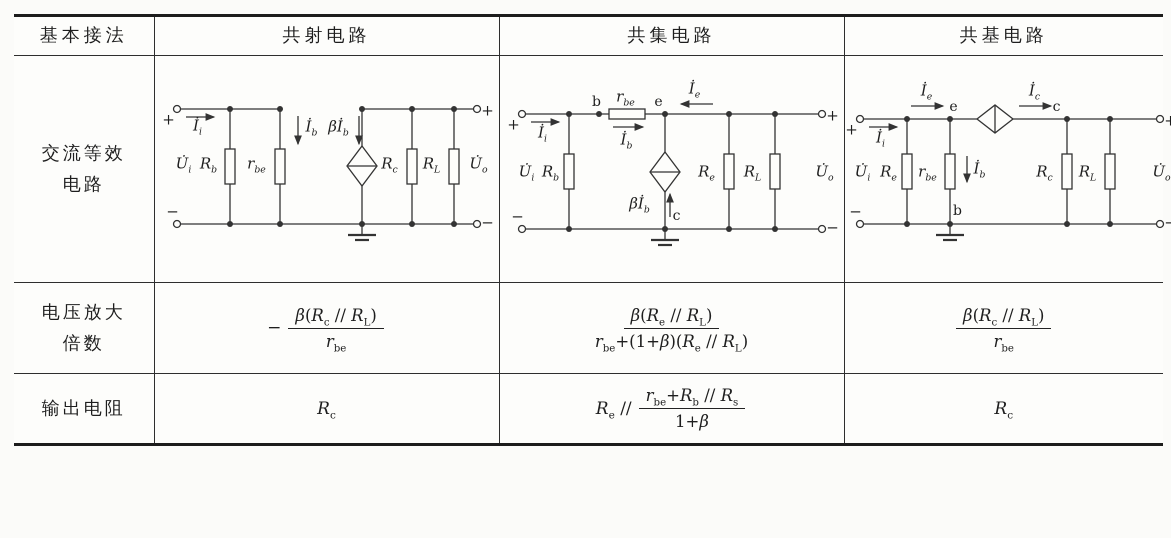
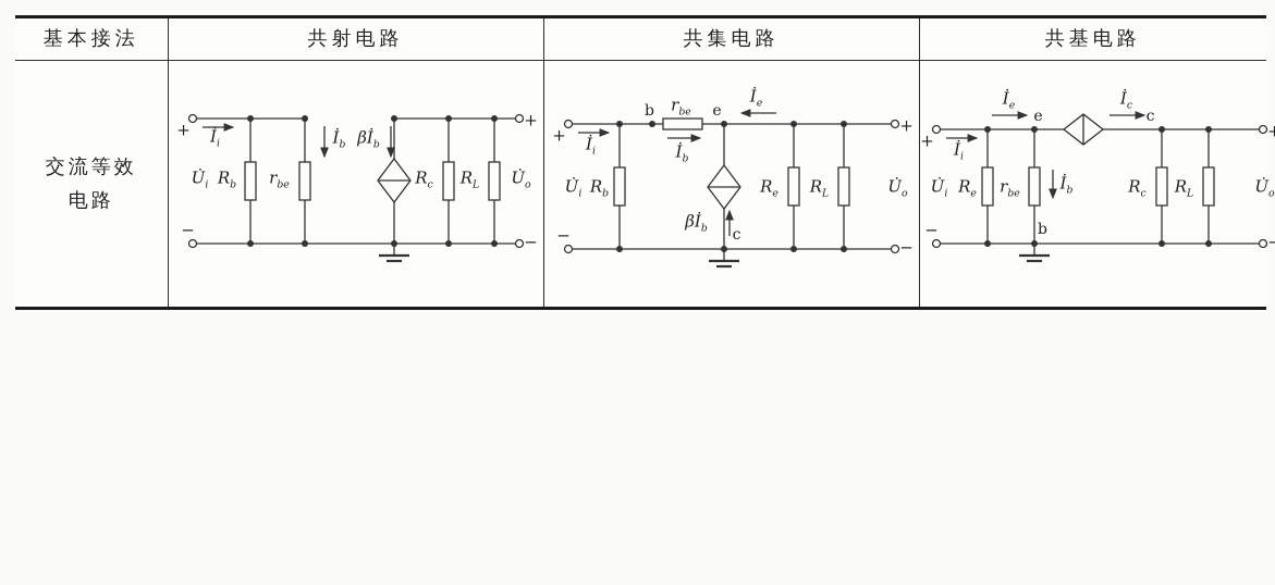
  基本接法	共射电路	共集电路	共基电路
  交流等效 电路	+ İi U̇i Rb rbe İb βİb Rc RL U̇o − + −	+ İi b rbe İb e İe U̇i Rb βİb c Re RL U̇o − + −	+ İi İe e İc c U̇i Re rbe İb b Rc RL U̇o −
- 电压放大 倍数	− β(Rc // RL) rbe	β(Re // RL) rbe+(1+β)(Re // RL)	β(Rc // RL) rbe
- 输出电阻	Rc	Re // rbe+Rb // Rs 1+β	Rc
